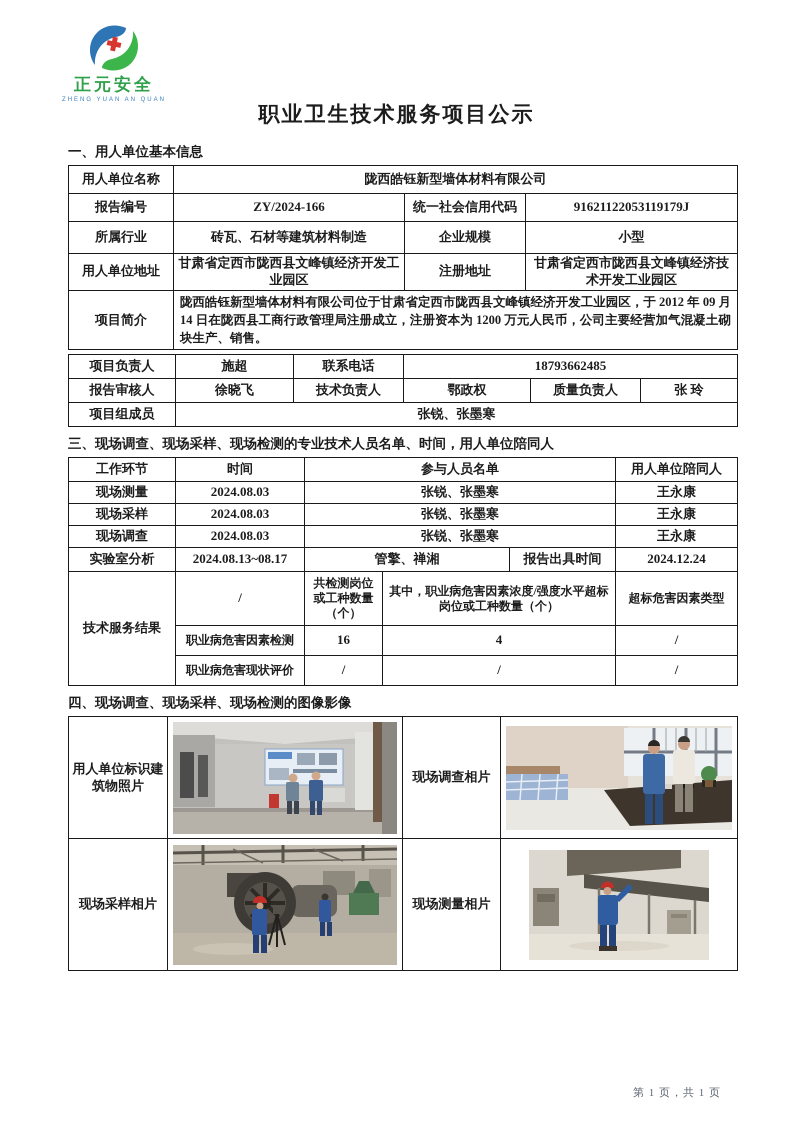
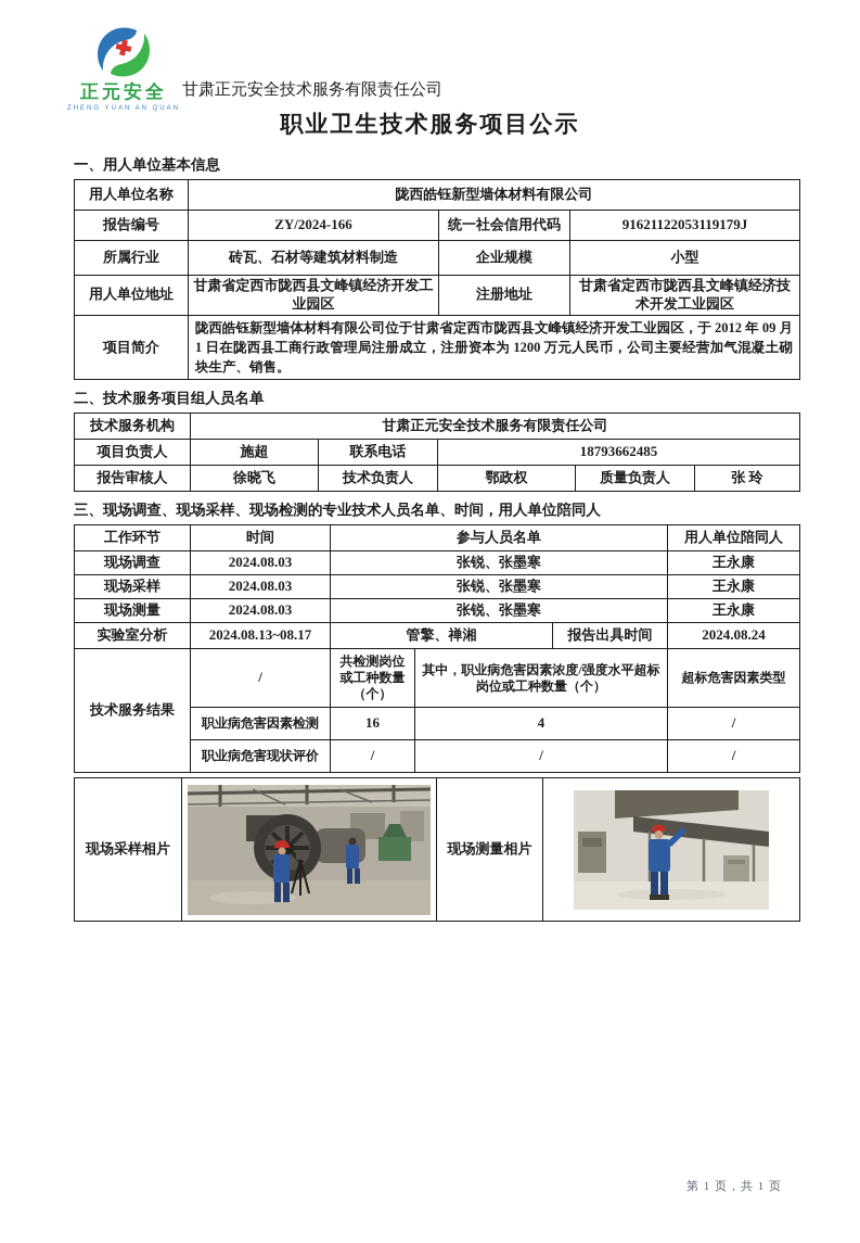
  正元安全
+ 甘肃正元安全技术服务有限责任公司
  职业卫生技术服务项目公示
  一、用人单位基本信息
  用人单位名称	陇西皓钰新型墙体材料有限公司
  报告编号	ZY/2024-166	统一社会信用代码	91621122053119179J
  所属行业	砖瓦、石材等建筑材料制造	企业规模	小型
  用人单位地址	甘肃省定西市陇西县文峰镇经济开发工业园区	注册地址	甘肃省定西市陇西县文峰镇经济技术开发工业园区
- 项目简介	陇西皓钰新型墙体材料有限公司位于甘肃省定西市陇西县文峰镇经济开发工业园区，于 2012 年 09 月 14 日在陇西县工商行政管理局注册成立，注册资本为 1200 万元人民币，公司主要经营加气混凝土砌块生产、销售。
+ 项目简介	陇西皓钰新型墙体材料有限公司位于甘肃省定西市陇西县文峰镇经济开发工业园区，于 2012 年 09 月 1 日在陇西县工商行政管理局注册成立，注册资本为 1200 万元人民币，公司主要经营加气混凝土砌块生产、销售。
+ 二、技术服务项目组人员名单
+ 技术服务机构	甘肃正元安全技术服务有限责任公司
  项目负责人	施超	联系电话	18793662485
  报告审核人	徐晓飞	技术负责人	鄂政权	质量负责人	张 玲
- 项目组成员	张锐、张墨寒
  三、现场调查、现场采样、现场检测的专业技术人员名单、时间，用人单位陪同人
  工作环节	时间	参与人员名单	用人单位陪同人
- 现场测量	2024.08.03	张锐、张墨寒	王永康
+ 现场调查	2024.08.03	张锐、张墨寒	王永康
  现场采样	2024.08.03	张锐、张墨寒	王永康
- 现场调查	2024.08.03	张锐、张墨寒	王永康
+ 现场测量	2024.08.03	张锐、张墨寒	王永康
- 实验室分析	2024.08.13~08.17	管擎、禅湘	报告出具时间	2024.12.24
+ 实验室分析	2024.08.13~08.17	管擎、禅湘	报告出具时间	2024.08.24
  技术服务结果	/	共检测岗位或工种数量（个）	其中，职业病危害因素浓度/强度水平超标岗位或工种数量（个）	超标危害因素类型
  职业病危害因素检测	16	4	/
  职业病危害现状评价	/	/	/
- 四、现场调查、现场采样、现场检测的图像影像
- 用人单位标识建筑物照片		现场调查相片
  现场采样相片		现场测量相片
  第 1 页，共 1 页
